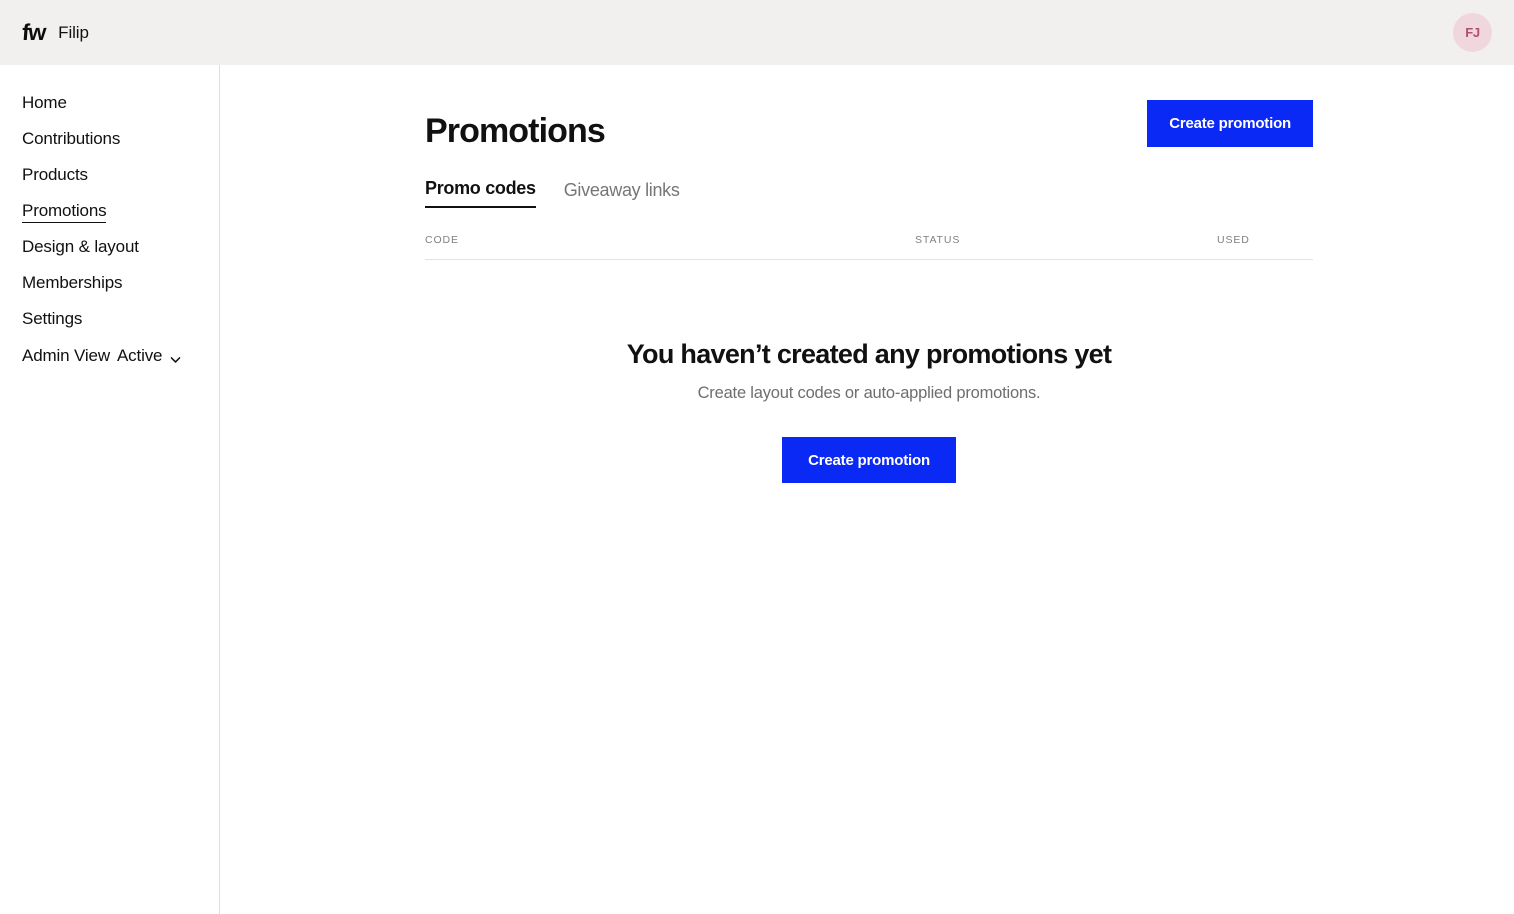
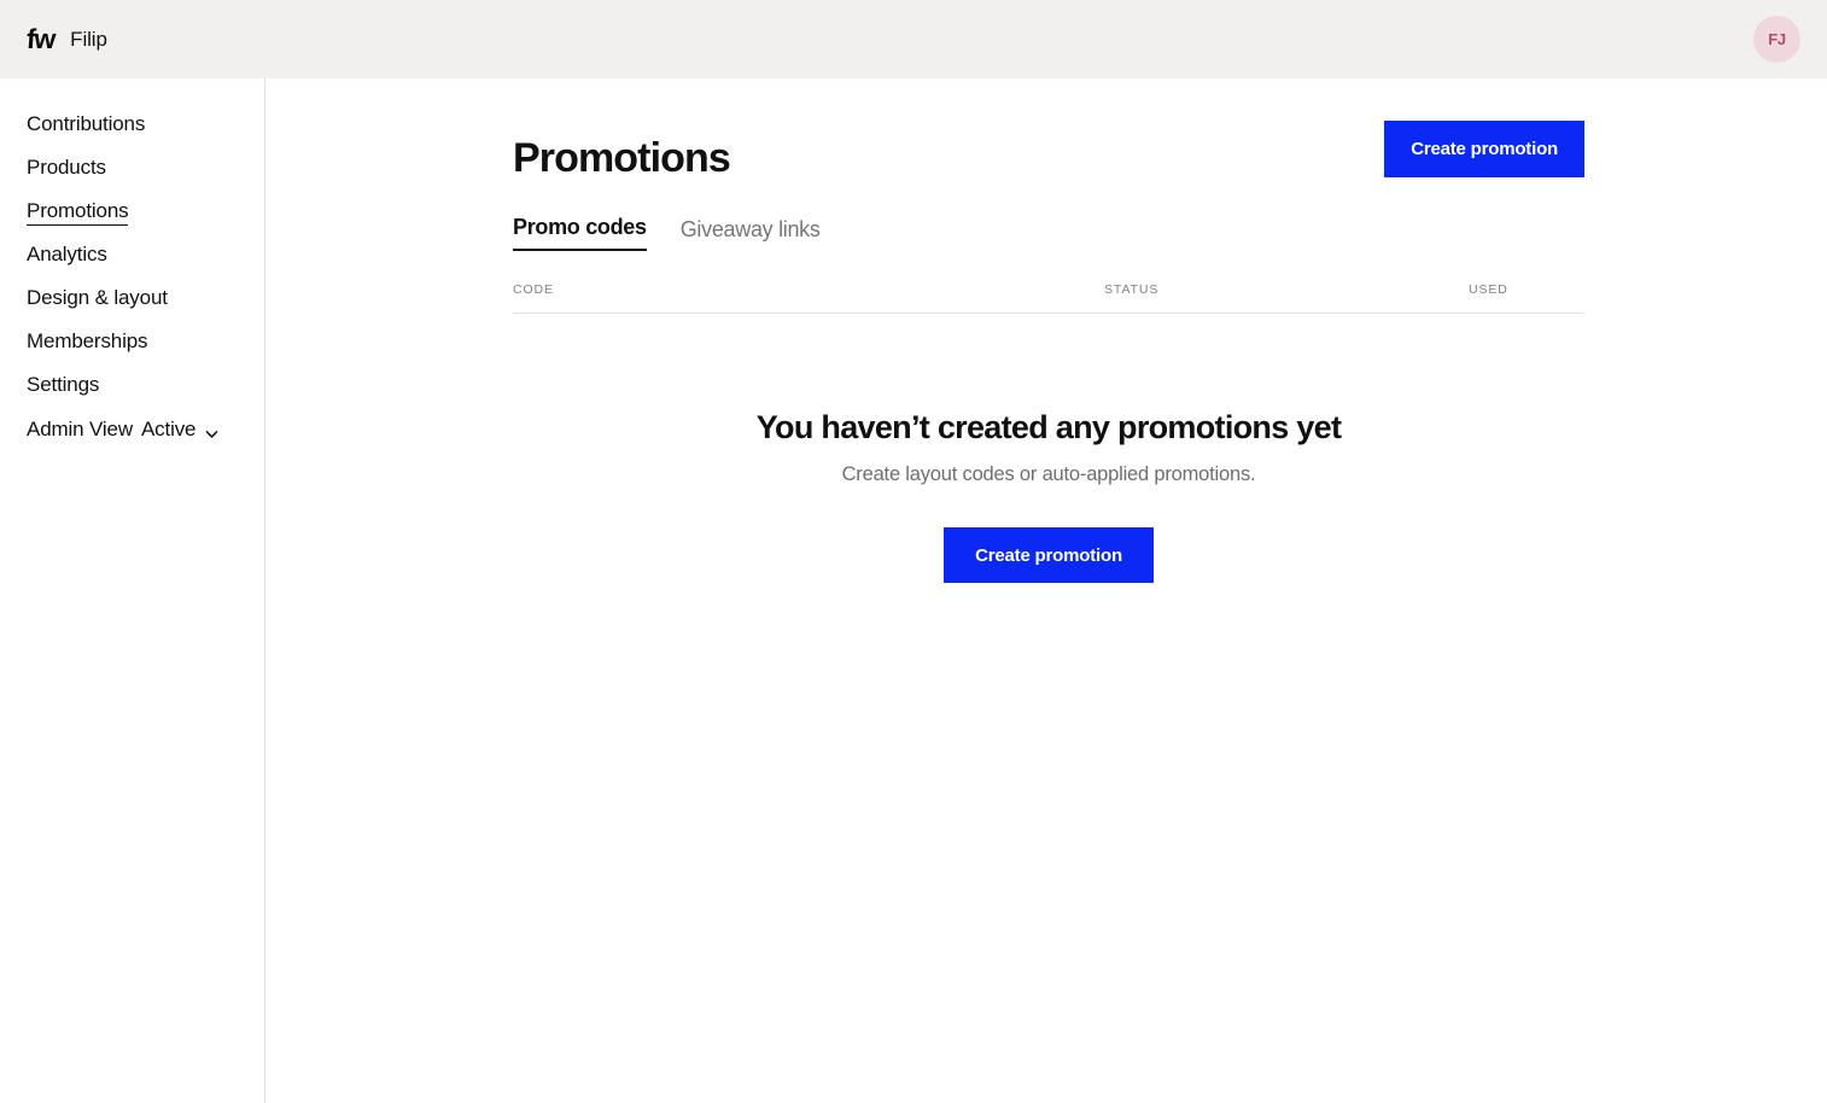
  Filip
  FJ
- Home
  Contributions
  Products
  Promotions
+ Analytics
  Design & layout
  Memberships
  Settings
  Admin View
  Active
  Promotions
  Create promotion
  Promo codes
  Giveaway links
  CODE
  STATUS
  USED
  You haven’t created any promotions yet
  Create layout codes or auto-applied promotions.
  Create promotion
